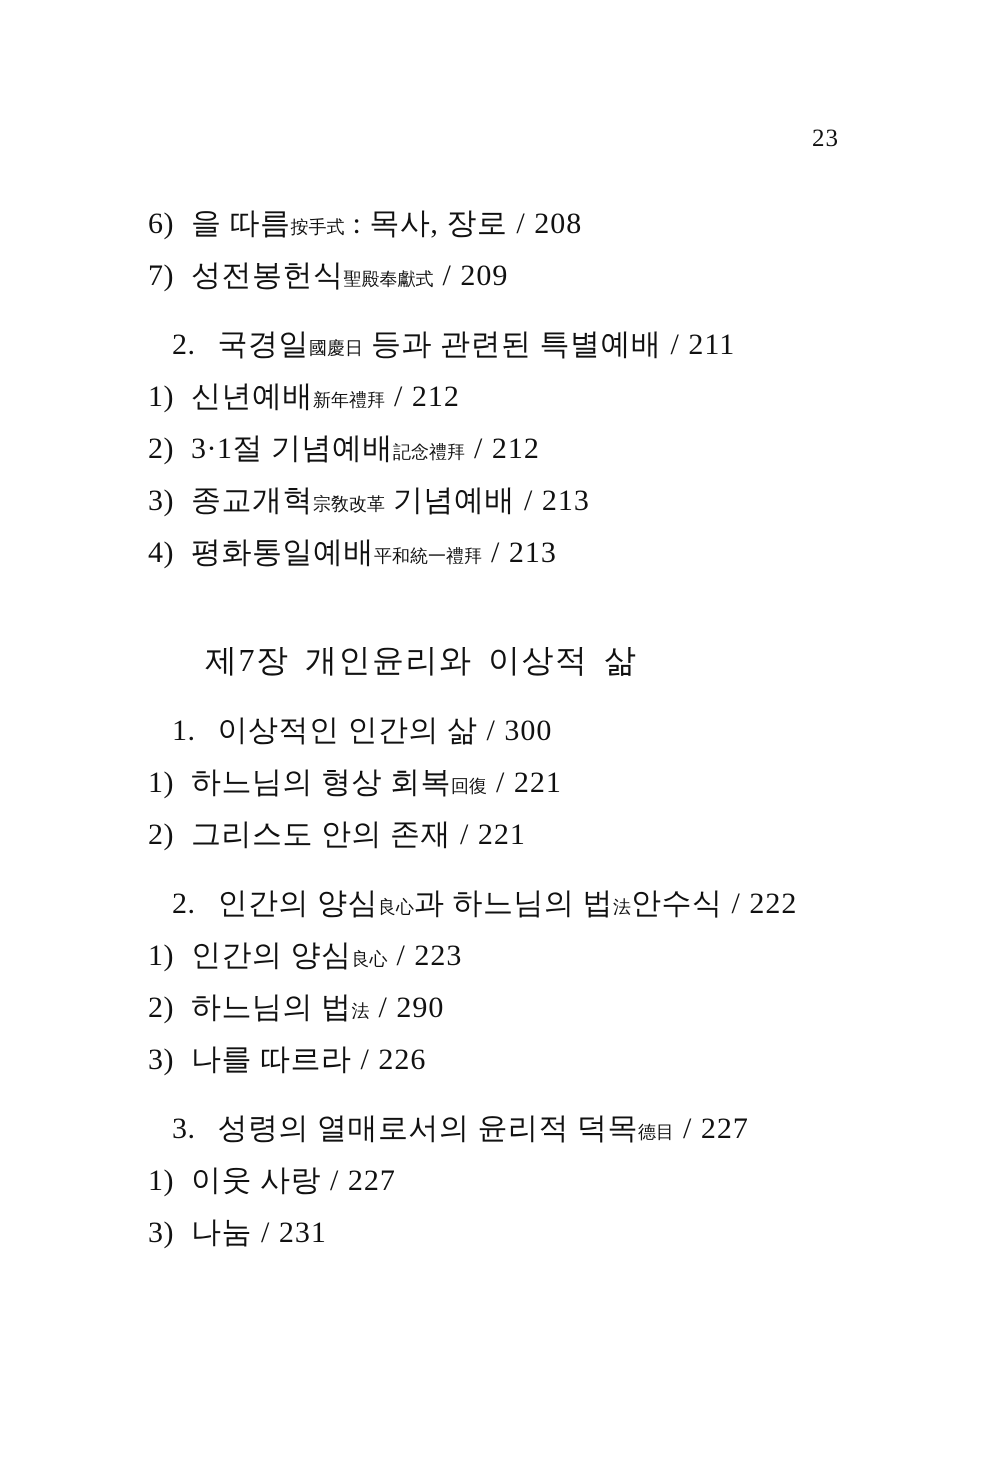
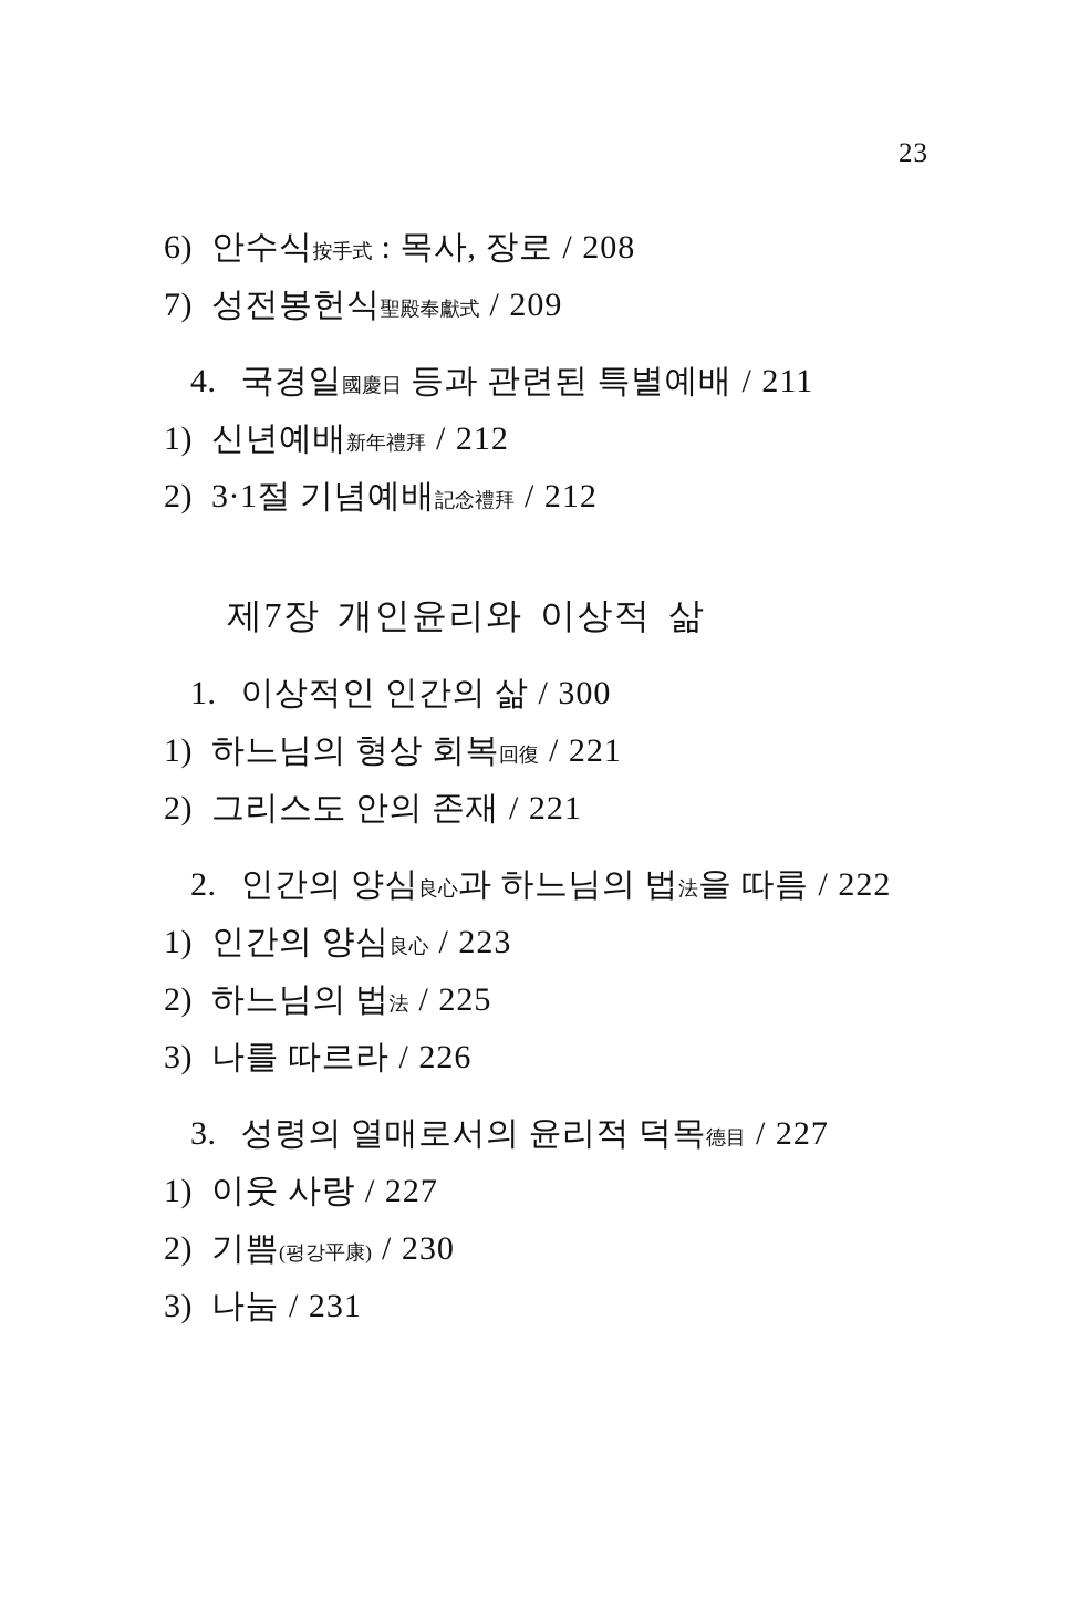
  23
- 6) 을 따름按手式 : 목사, 장로 / 208
+ 6) 안수식按手式 : 목사, 장로 / 208
  7) 성전봉헌식聖殿奉獻式 / 209
- 2. 국경일國慶日 등과 관련된 특별예배 / 211
+ 4. 국경일國慶日 등과 관련된 특별예배 / 211
  1) 신년예배新年禮拜 / 212
  2) 3·1절 기념예배記念禮拜 / 212
- 3) 종교개혁宗敎改革 기념예배 / 213
- 4) 평화통일예배平和統一禮拜 / 213
  제7장 개인윤리와 이상적 삶
  1. 이상적인 인간의 삶 / 300
  1) 하느님의 형상 회복回復 / 221
  2) 그리스도 안의 존재 / 221
- 2. 인간의 양심良心과 하느님의 법法안수식 / 222
+ 2. 인간의 양심良心과 하느님의 법法을 따름 / 222
  1) 인간의 양심良心 / 223
- 2) 하느님의 법法 / 290
+ 2) 하느님의 법法 / 225
  3) 나를 따르라 / 226
  3. 성령의 열매로서의 윤리적 덕목德目 / 227
  1) 이웃 사랑 / 227
+ 2) 기쁨(평강平康) / 230
  3) 나눔 / 231
